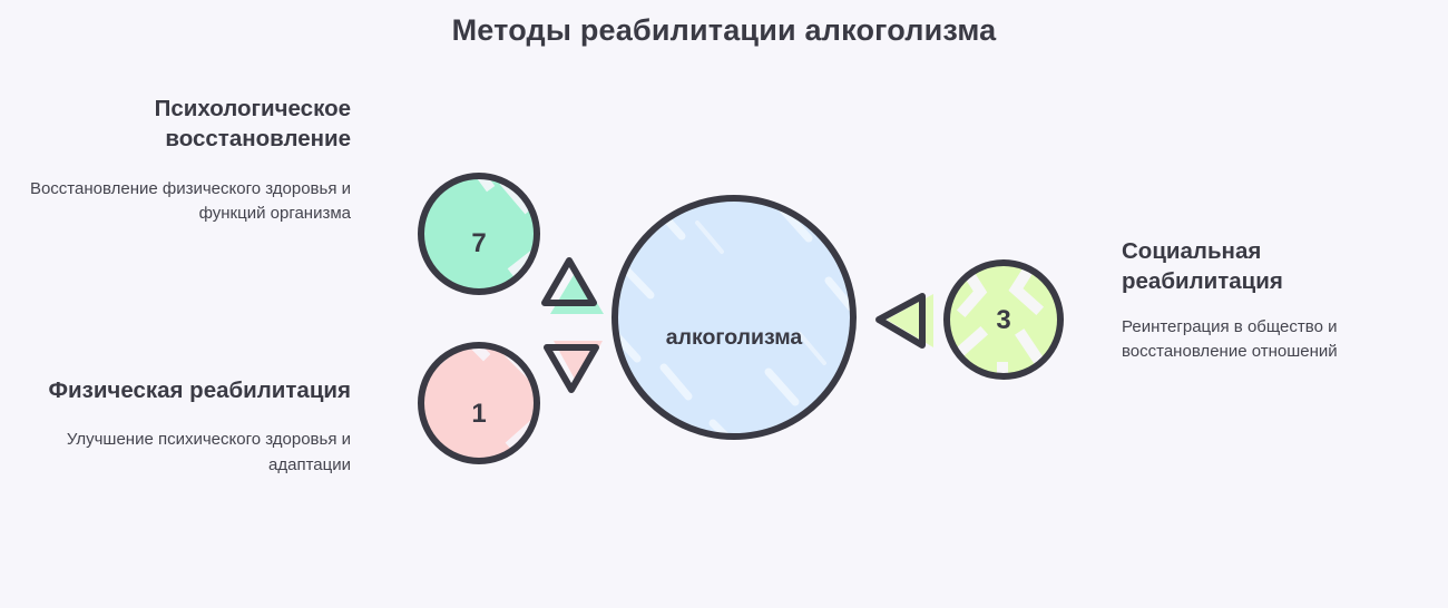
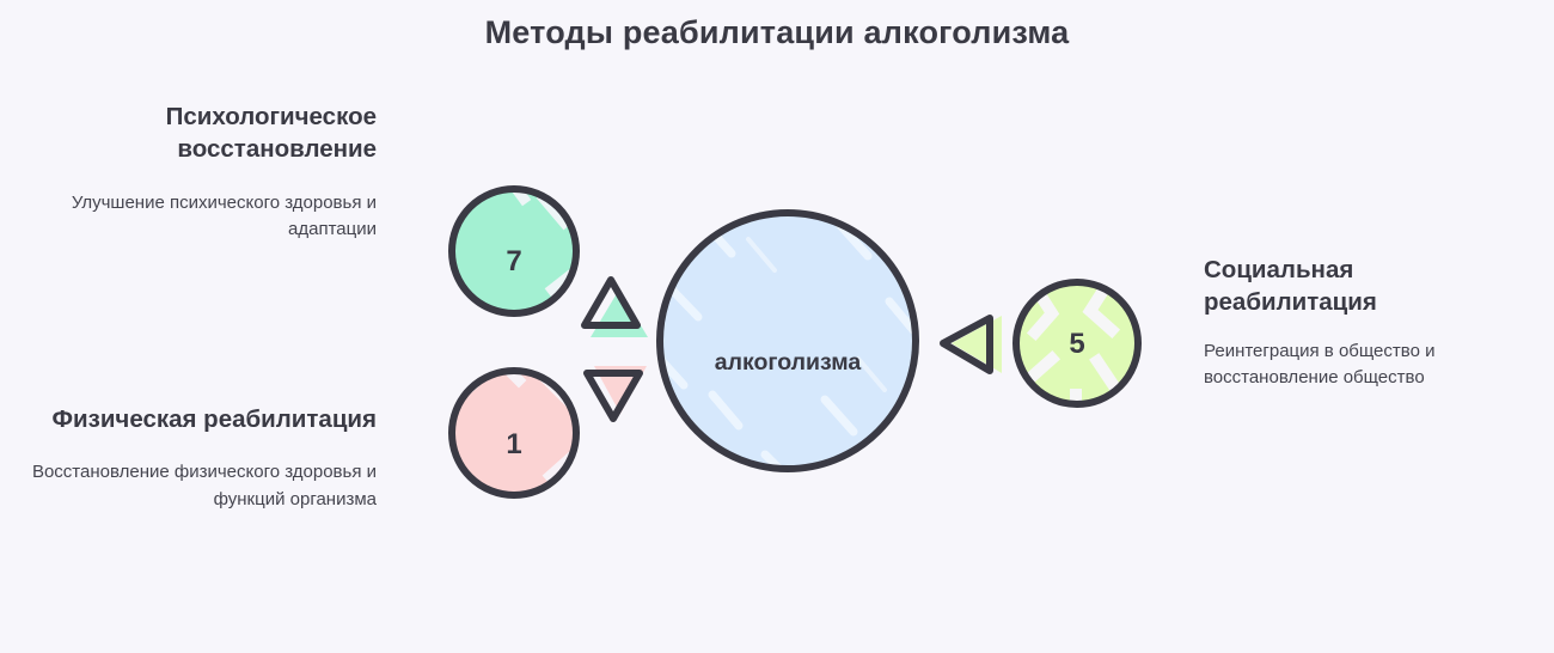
  Методы реабилитации алкоголизма
  1
  7
- 3
+ 5
  алкоголизма
  Психологическое восстановление
- Восстановление физического здоровья и функций организма
+ Улучшение психического здоровья и адаптации
  Физическая реабилитация
- Улучшение психического здоровья и адаптации
+ Восстановление физического здоровья и функций организма
  Социальная реабилитация
- Реинтеграция в общество и восстановление отношений
+ Реинтеграция в общество и восстановление общество
